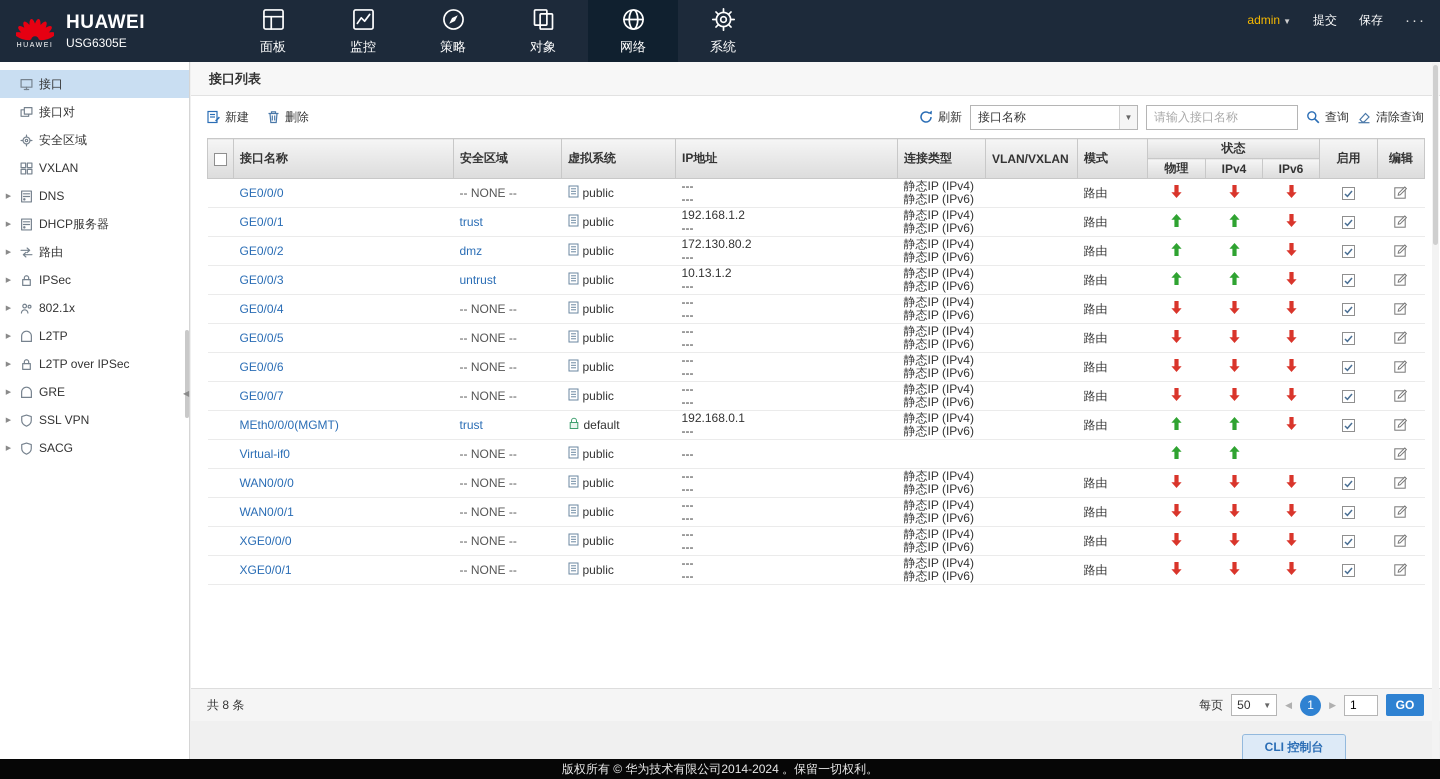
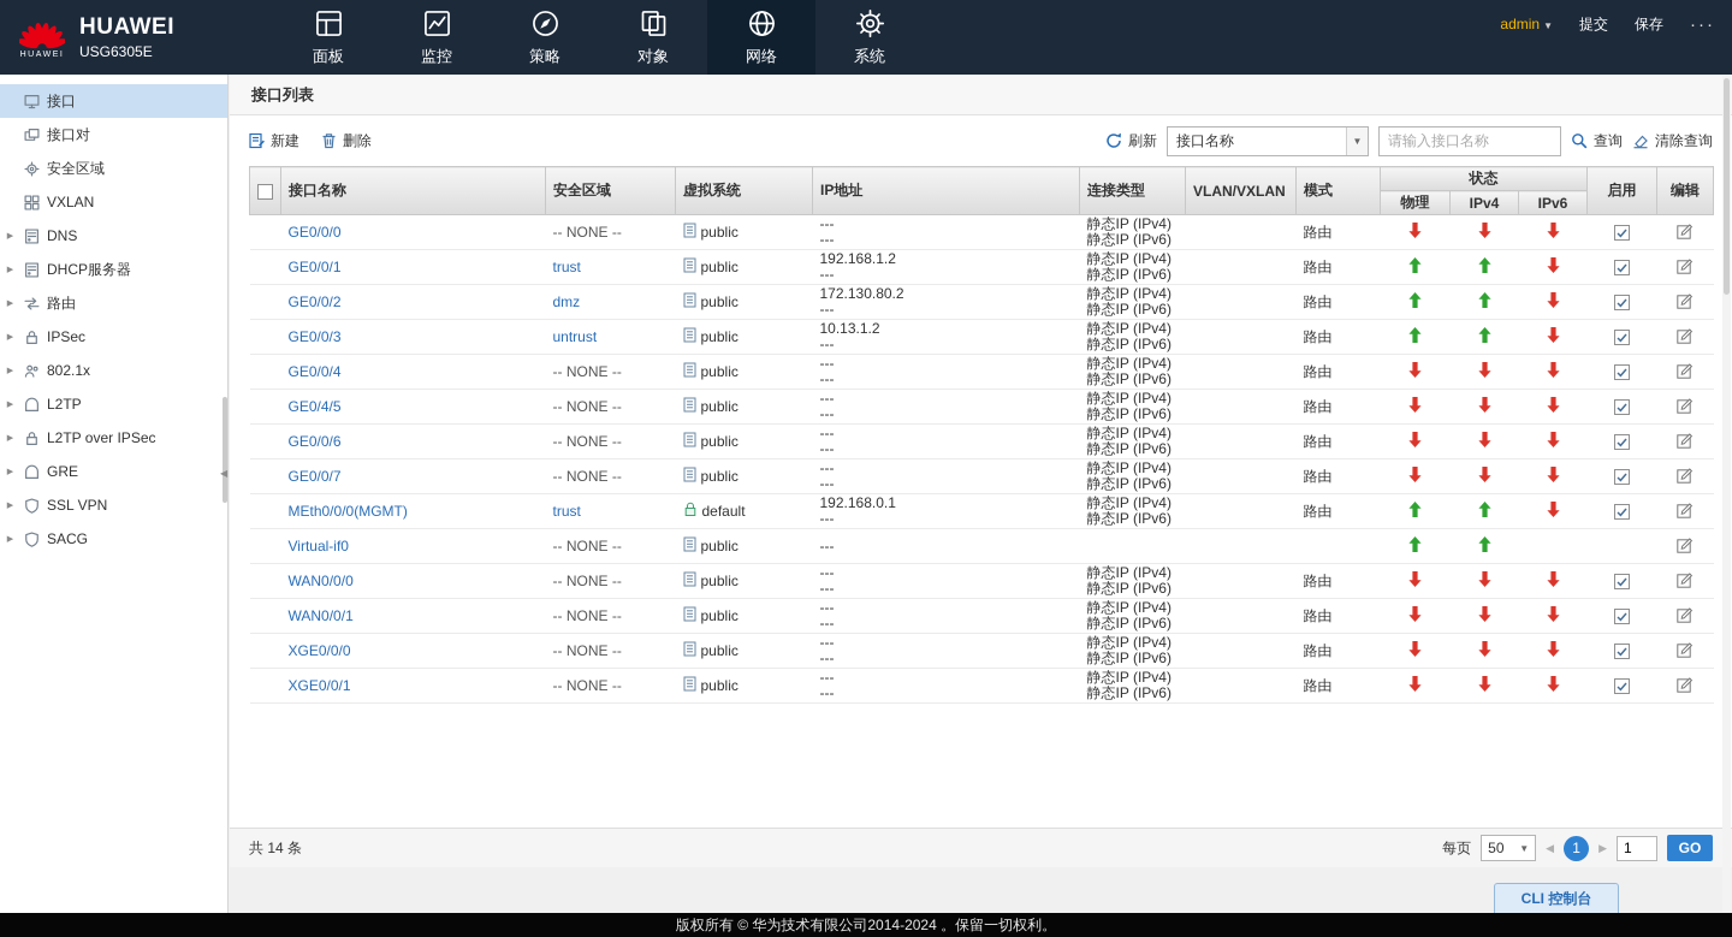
  HUAWEI
  USG6305E
  面板
  监控
  策略
  对象
  网络
  系统
  admin ▼
  提交
  保存
  ···
  接口
  接口对
  安全区域
  VXLAN
  DNS
  DHCP服务器
  路由
  IPSec
  802.1x
  L2TP
  L2TP over IPSec
  GRE
  SSL VPN
  SACG
  ◀
  接口列表
  新建
  删除
  刷新
  接口名称
  ▼
  请输入接口名称
  查询
  清除查询
  	接口名称	安全区域	虚拟系统	IP地址	连接类型	VLAN/VXLAN	模式	状态	启用	编辑
  物理	IPv4	IPv6
  	GE0/0/0	-- NONE --	public	------	静态IP (IPv4)静态IP (IPv6)		路由
  	GE0/0/1	trust	public	192.168.1.2---	静态IP (IPv4)静态IP (IPv6)		路由
  	GE0/0/2	dmz	public	172.130.80.2---	静态IP (IPv4)静态IP (IPv6)		路由
  	GE0/0/3	untrust	public	10.13.1.2---	静态IP (IPv4)静态IP (IPv6)		路由
  	GE0/0/4	-- NONE --	public	------	静态IP (IPv4)静态IP (IPv6)		路由
- 	GE0/0/5	-- NONE --	public	------	静态IP (IPv4)静态IP (IPv6)		路由
+ 	GE0/4/5	-- NONE --	public	------	静态IP (IPv4)静态IP (IPv6)		路由
  	GE0/0/6	-- NONE --	public	------	静态IP (IPv4)静态IP (IPv6)		路由
  	GE0/0/7	-- NONE --	public	------	静态IP (IPv4)静态IP (IPv6)		路由
  	MEth0/0/0(MGMT)	trust	default	192.168.0.1---	静态IP (IPv4)静态IP (IPv6)		路由
  	Virtual-if0	-- NONE --	public	---
  	WAN0/0/0	-- NONE --	public	------	静态IP (IPv4)静态IP (IPv6)		路由
  	WAN0/0/1	-- NONE --	public	------	静态IP (IPv4)静态IP (IPv6)		路由
  	XGE0/0/0	-- NONE --	public	------	静态IP (IPv4)静态IP (IPv6)		路由
  	XGE0/0/1	-- NONE --	public	------	静态IP (IPv4)静态IP (IPv6)		路由
- 共 8 条
+ 共 14 条
  每页
  50
  ▼
  ◀
  1
  ▶
  1
  GO
  CLI 控制台
  版权所有 © 华为技术有限公司2014-2024 。保留一切权利。
